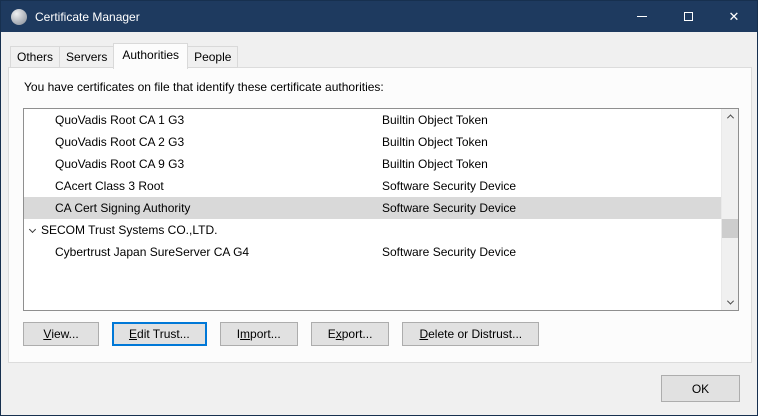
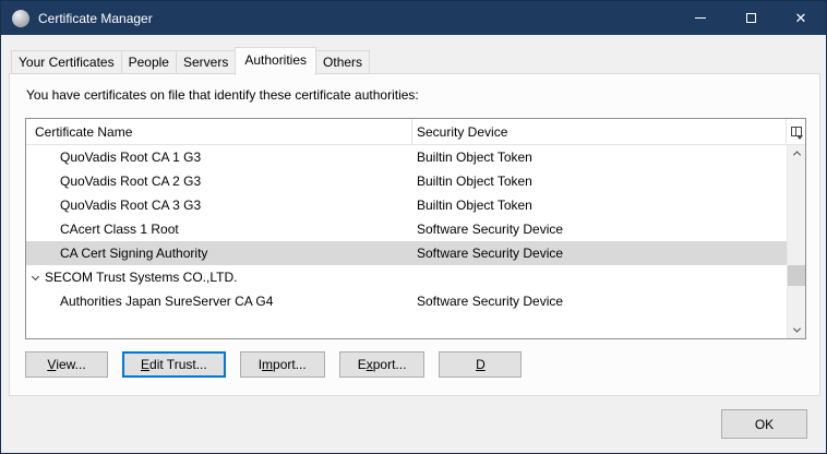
  Certificate Manager
  ✕
+ Your Certificates
- Others
+ People
  Servers
  Authorities
- People
+ Others
  You have certificates on file that identify these certificate authorities:
+ Certificate Name
+ Security Device
  QuoVadis Root CA 1 G3
  Builtin Object Token
  QuoVadis Root CA 2 G3
  Builtin Object Token
- QuoVadis Root CA 9 G3
+ QuoVadis Root CA 3 G3
  Builtin Object Token
- CAcert Class 3 Root
+ CAcert Class 1 Root
  Software Security Device
  CA Cert Signing Authority
  Software Security Device
  SECOM Trust Systems CO.,LTD.
- Cybertrust Japan SureServer CA G4
+ Authorities Japan SureServer CA G4
  Software Security Device
  V
  iew...
  E
  dit Trust...
  I
  m
  port...
  E
  x
  port...
  D
- elete or Distrust...
  OK
